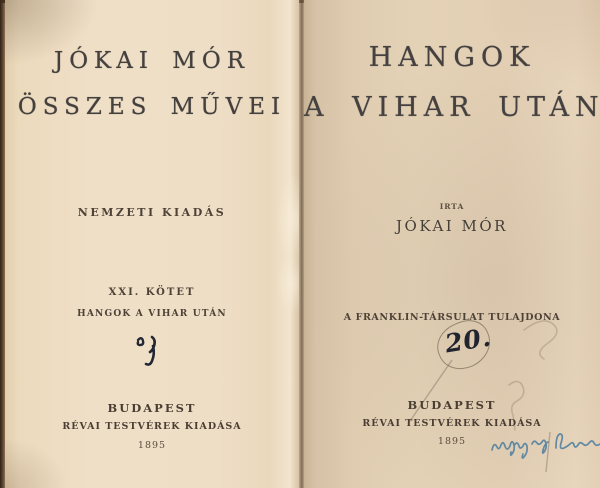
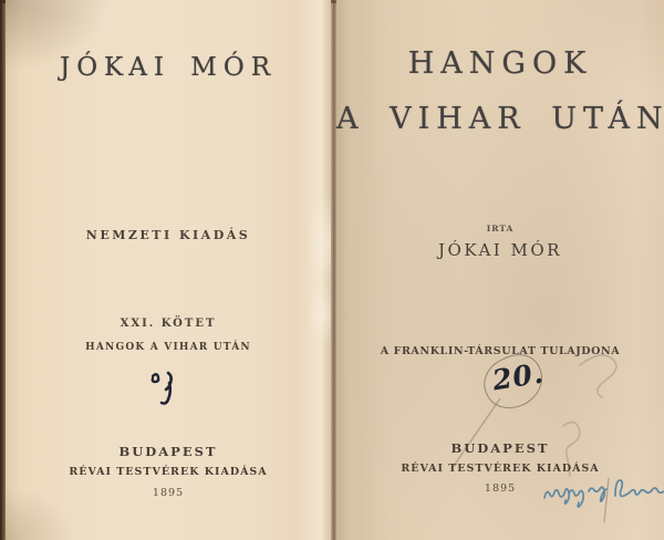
  JÓKAI MÓR
- ÖSSZES MŰVEI
  NEMZETI KIADÁS
  XXI. KÖTET
  HANGOK A VIHAR UTÁN
  BUDAPEST
  RÉVAI TESTVÉREK KIADÁSA
  1895
  HANGOK
  A VIHAR UTÁN
  IRTA
  JÓKAI MÓR
  A FRANKLIN-TÁRSULAT TULAJDONA
  BUDAPEST
  RÉVAI TESTVÉREK KIADÁSA
  1895
